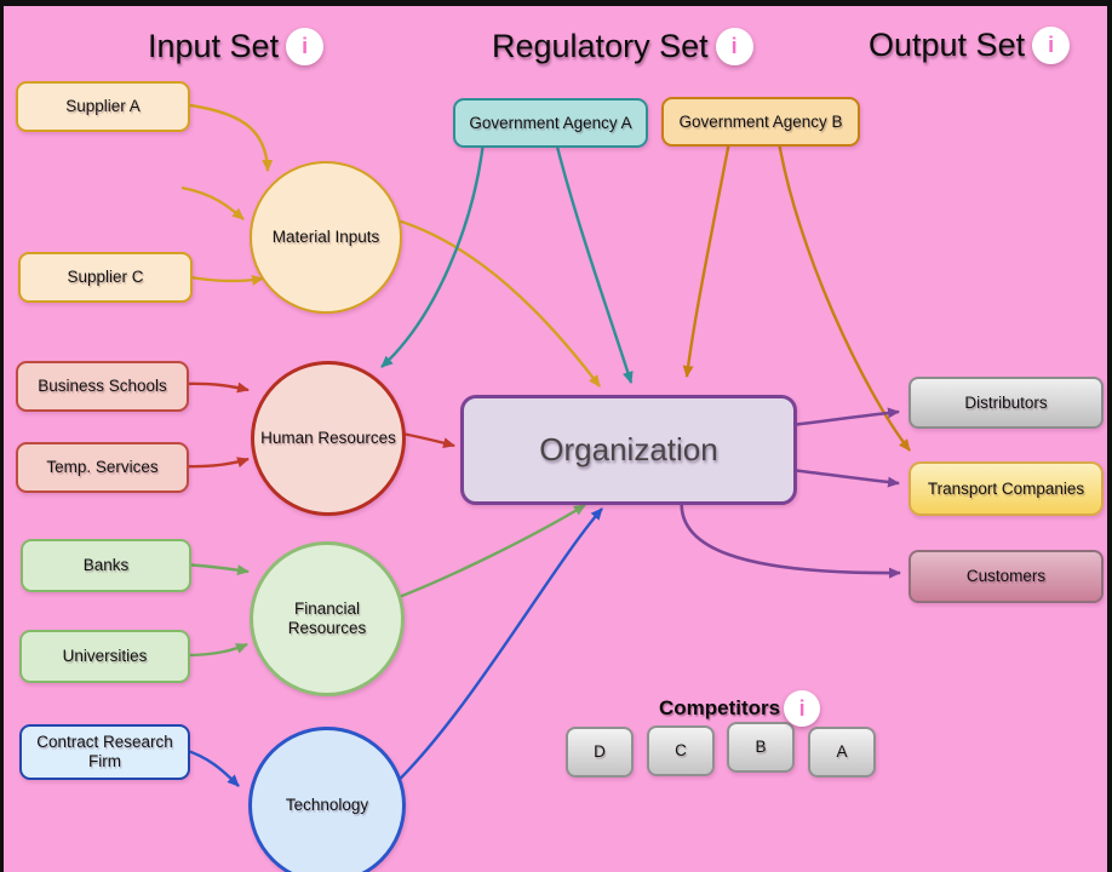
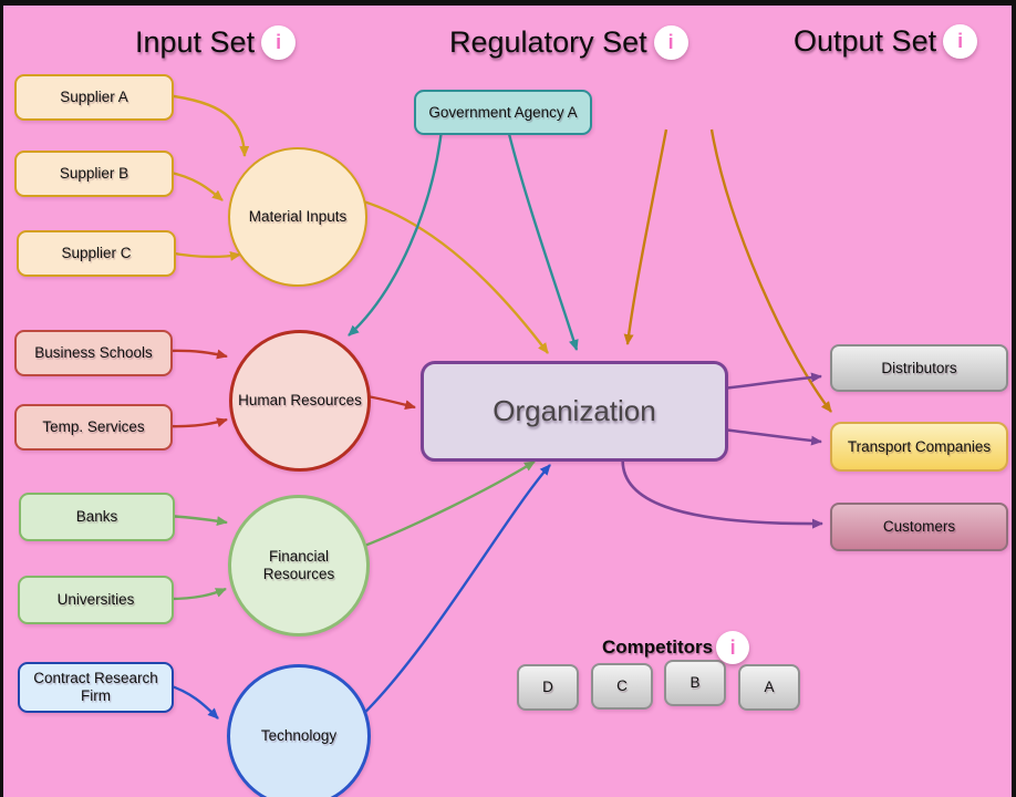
  Input Set
  i
  Regulatory Set
  i
  Output Set
  i
  Supplier A
+ Supplier B
  Supplier C
  Material Inputs
  Business Schools
  Temp. Services
  Human Resources
  Banks
  Universities
  Financial Resources
  Contract Research Firm
  Technology
  Government Agency A
- Government Agency B
  Organization
  Competitors
  i
  D
  C
  B
  A
  Distributors
  Transport Companies
  Customers
